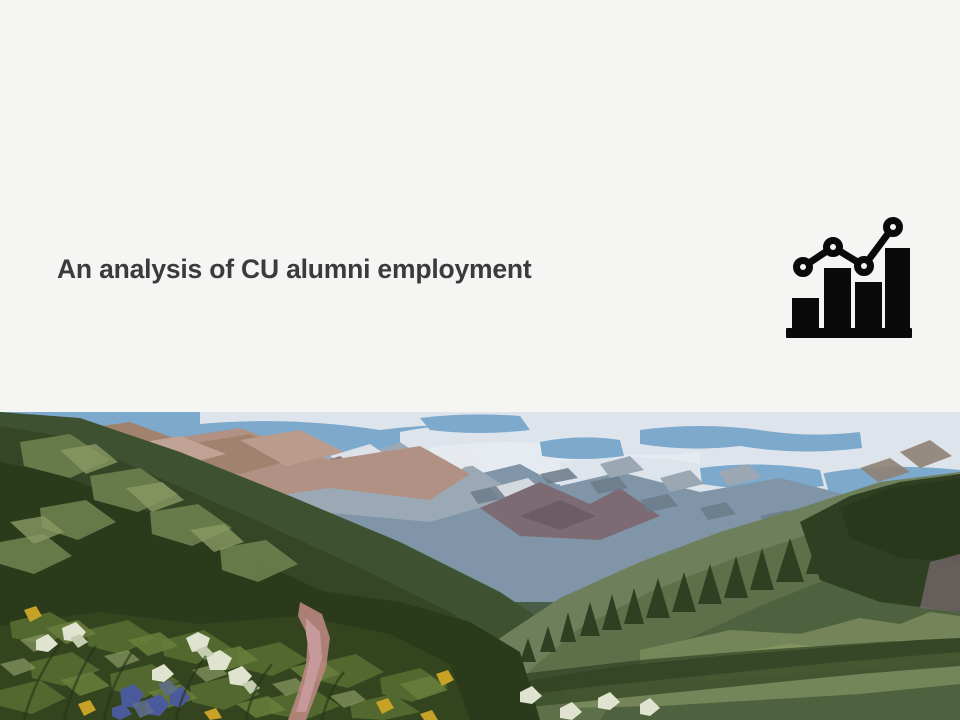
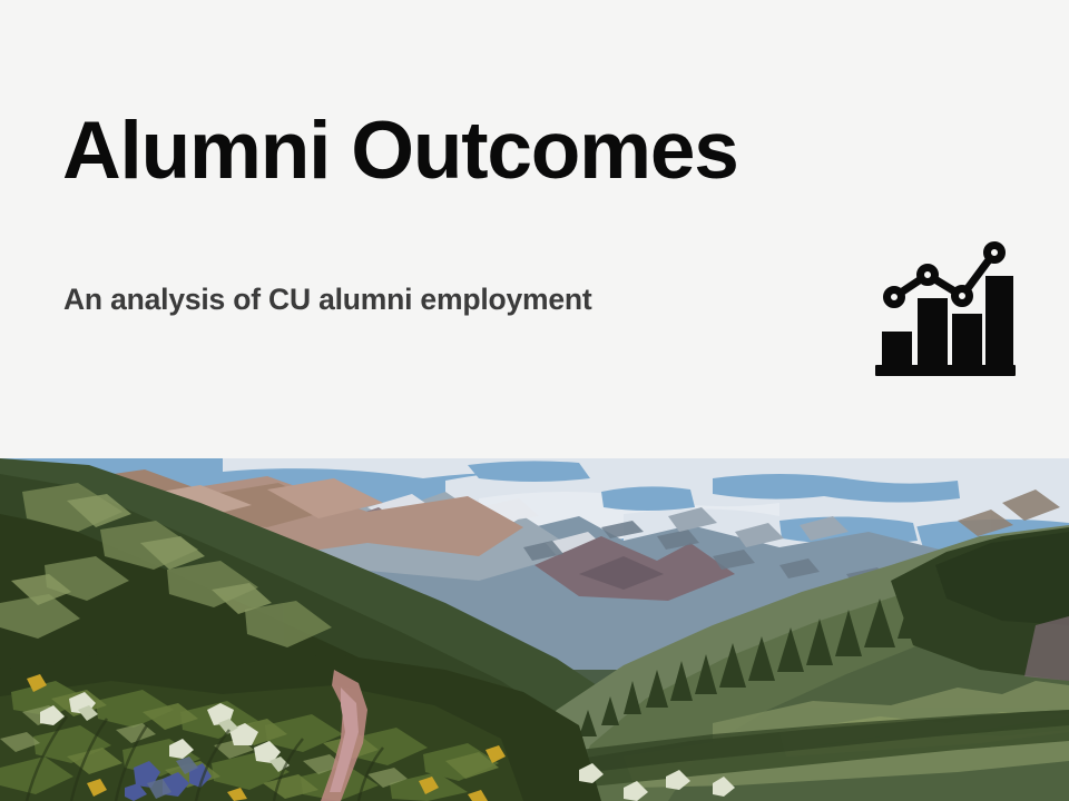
+ Alumni Outcomes
  An analysis of CU alumni employment
